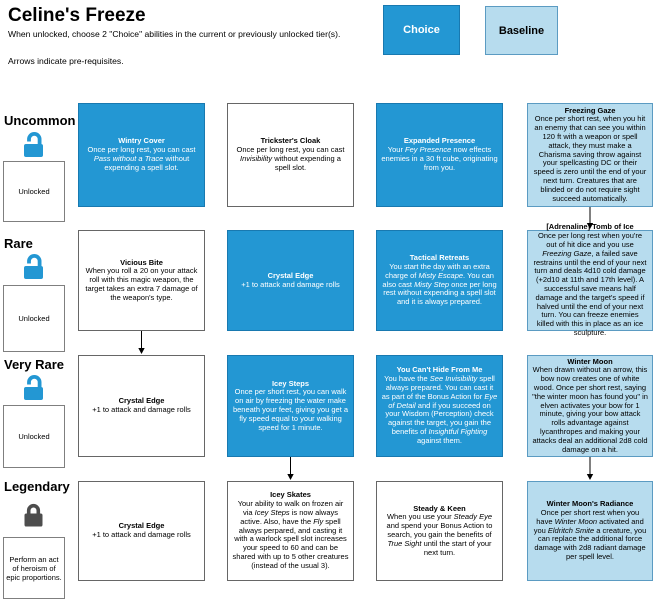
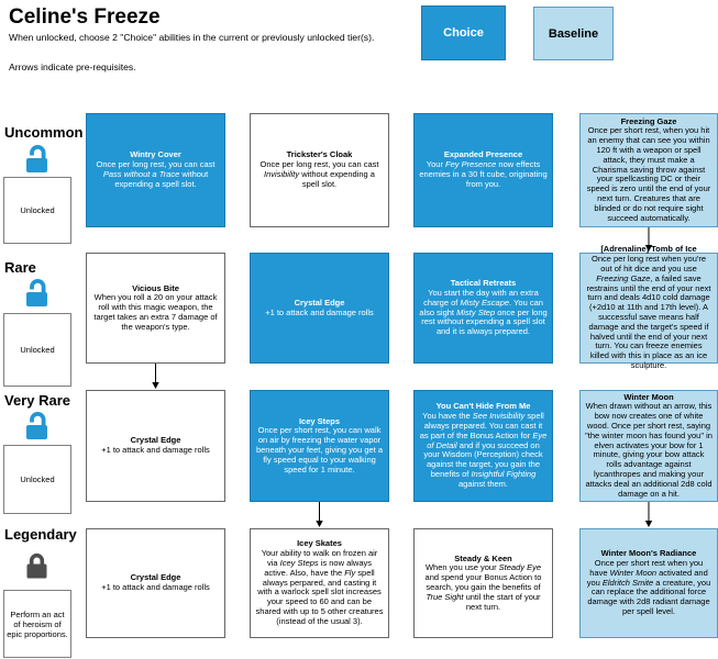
  Celine's Freeze
  When unlocked, choose 2 "Choice" abilities in the current or previously unlocked tier(s).
  Arrows indicate pre-requisites.
  Choice
  Baseline
  Uncommon
  Unlocked
  Rare
  Unlocked
  Very Rare
  Unlocked
  Legendary
  Perform an act of heroism of epic proportions.
  Wintry Cover
  Once per long rest, you can cast Pass without a Trace without expending a spell slot.
  Trickster's Cloak
  Once per long rest, you can cast Invisibility without expending a spell slot.
  Expanded Presence
  Your Fey Presence now effects enemies in a 30 ft cube, originating from you.
  Freezing Gaze
  Once per short rest, when you hit an enemy that can see you within 120 ft with a weapon or spell attack, they must make a Charisma saving throw against your spellcasting DC or their speed is zero until the end of your next turn. Creatures that are blinded or do not require sight succeed automatically.
  Vicious Bite
  When you roll a 20 on your attack roll with this magic weapon, the target takes an extra 7 damage of the weapon's type.
  Crystal Edge
  +1 to attack and damage rolls
  Tactical Retreats
- You start the day with an extra charge of Misty Escape. You can also cast Misty Step once per long rest without expending a spell slot and it is always prepared.
+ You start the day with an extra charge of Misty Escape. You can also sight Misty Step once per long rest without expending a spell slot and it is always prepared.
  [Adrenaline] Tomb of Ice
  Once per long rest when you're out of hit dice and you use Freezing Gaze, a failed save restrains until the end of your next turn and deals 4d10 cold damage (+2d10 at 11th and 17th level). A successful save means half damage and the target's speed if halved until the end of your next turn. You can freeze enemies killed with this in place as an ice sculpture.
  Crystal Edge
  +1 to attack and damage rolls
  Icey Steps
- Once per short rest, you can walk on air by freezing the water make beneath your feet, giving you get a fly speed equal to your walking speed for 1 minute.
+ Once per short rest, you can walk on air by freezing the water vapor beneath your feet, giving you get a fly speed equal to your walking speed for 1 minute.
  You Can't Hide From Me
  You have the See Invisibility spell always prepared. You can cast it as part of the Bonus Action for Eye of Detail and if you succeed on your Wisdom (Perception) check against the target, you gain the benefits of Insightful Fighting against them.
  Winter Moon
  When drawn without an arrow, this bow now creates one of white wood. Once per short rest, saying "the winter moon has found you" in elven activates your bow for 1 minute, giving your bow attack rolls advantage against lycanthropes and making your attacks deal an additional 2d8 cold damage on a hit.
  Crystal Edge
  +1 to attack and damage rolls
  Icey Skates
  Your ability to walk on frozen air via Icey Steps is now always active. Also, have the Fly spell always perpared, and casting it with a warlock spell slot increases your speed to 60 and can be shared with up to 5 other creatures (instead of the usual 3).
  Steady & Keen
  When you use your Steady Eye and spend your Bonus Action to search, you gain the benefits of True Sight until the start of your next turn.
  Winter Moon's Radiance
  Once per short rest when you have Winter Moon activated and you Eldritch Smite a creature, you can replace the additional force damage with 2d8 radiant damage per spell level.
